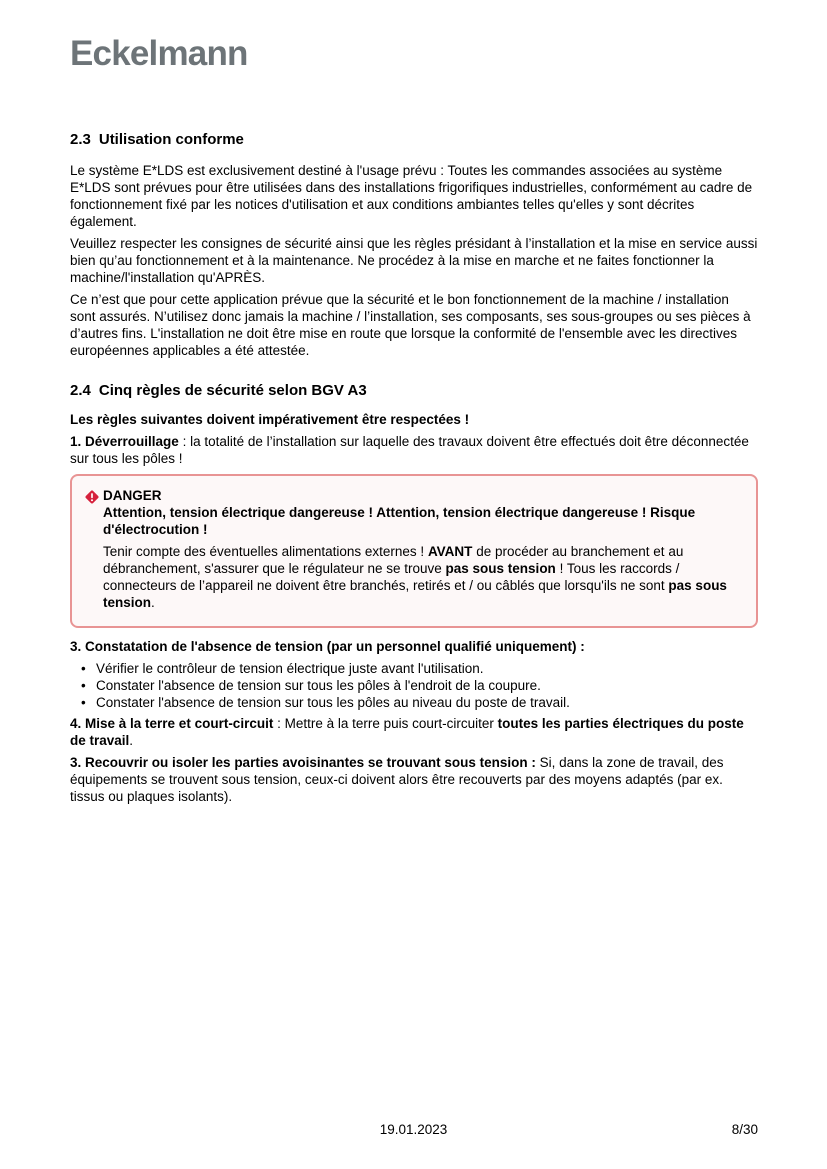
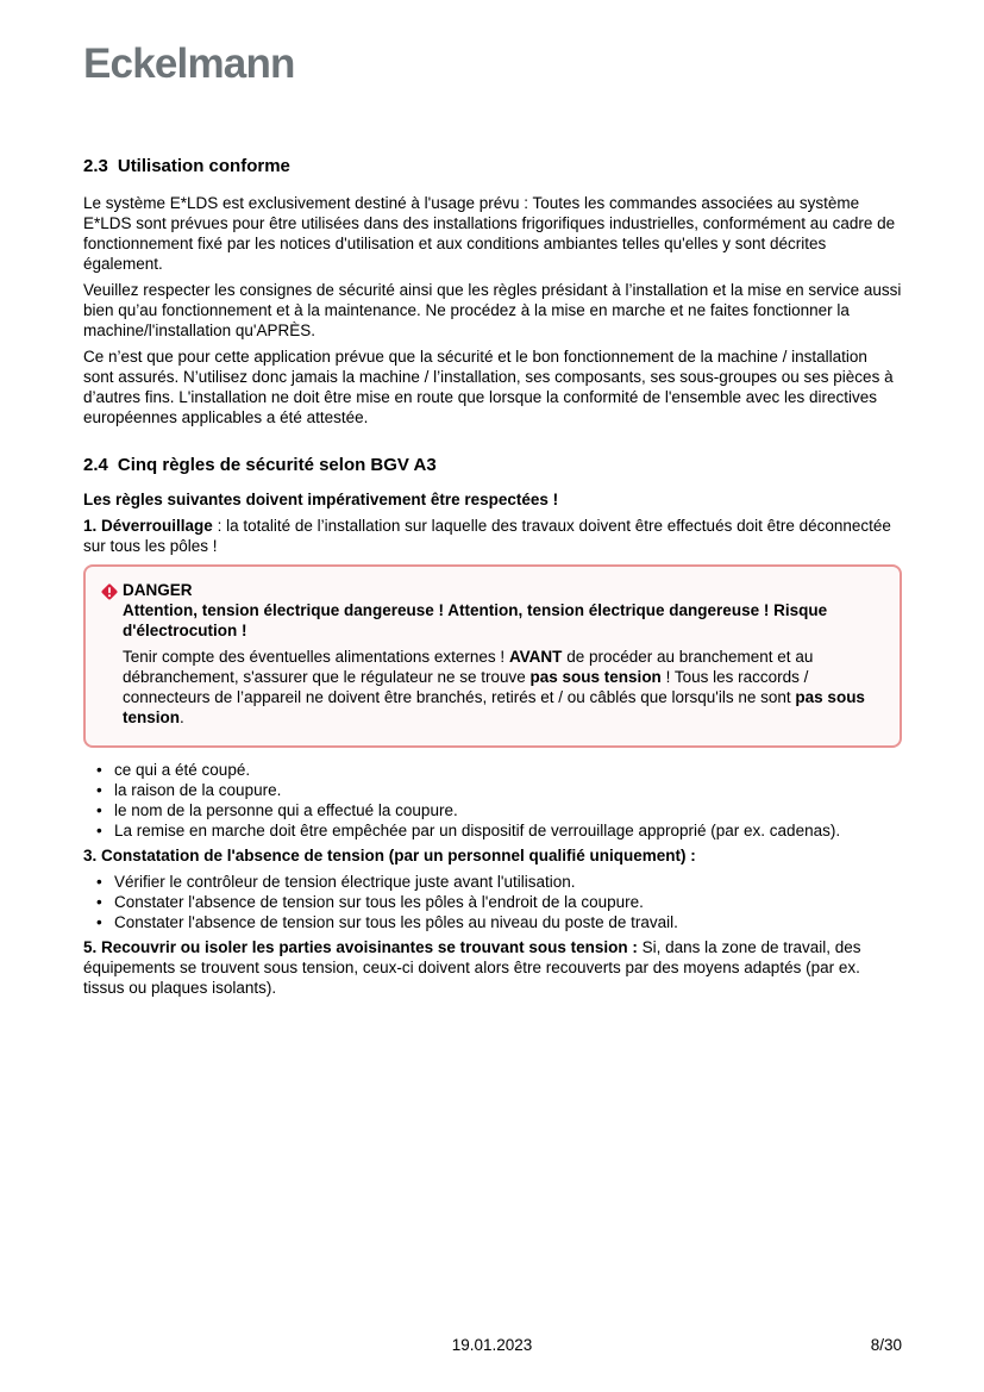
  Eckelmann
  2.3 Utilisation conforme
  Le système E*LDS est exclusivement destiné à l'usage prévu : Toutes les commandes associées au système E*LDS sont prévues pour être utilisées dans des installations frigorifiques industrielles, conformément au cadre de fonctionnement fixé par les notices d'utilisation et aux conditions ambiantes telles qu'elles y sont décrites également.
  Veuillez respecter les consignes de sécurité ainsi que les règles présidant à l’installation et la mise en service aussi bien qu’au fonctionnement et à la maintenance. Ne procédez à la mise en marche et ne faites fonctionner la machine/l'installation qu'APRÈS.
  Ce n’est que pour cette application prévue que la sécurité et le bon fonctionnement de la machine / installation sont assurés. N’utilisez donc jamais la machine / l’installation, ses composants, ses sous-groupes ou ses pièces à d’autres fins. L'installation ne doit être mise en route que lorsque la conformité de l'ensemble avec les directives européennes applicables a été attestée.
  2.4 Cinq règles de sécurité selon BGV A3
  Les règles suivantes doivent impérativement être respectées !
  1. Déverrouillage : la totalité de l’installation sur laquelle des travaux doivent être effectués doit être déconnectée sur tous les pôles !
  DANGER
  Attention, tension électrique dangereuse ! Attention, tension électrique dangereuse ! Risque d'électrocution !
  Tenir compte des éventuelles alimentations externes ! AVANT de procéder au branchement et au débranchement, s'assurer que le régulateur ne se trouve pas sous tension ! Tous les raccords / connecteurs de l’appareil ne doivent être branchés, retirés et / ou câblés que lorsqu'ils ne sont pas sous tension.
+ ce qui a été coupé.
+ la raison de la coupure.
+ le nom de la personne qui a effectué la coupure.
+ La remise en marche doit être empêchée par un dispositif de verrouillage approprié (par ex. cadenas).
  3. Constatation de l'absence de tension (par un personnel qualifié uniquement) :
  Vérifier le contrôleur de tension électrique juste avant l'utilisation.
  Constater l'absence de tension sur tous les pôles à l'endroit de la coupure.
  Constater l'absence de tension sur tous les pôles au niveau du poste de travail.
- 4. Mise à la terre et court-circuit : Mettre à la terre puis court-circuiter toutes les parties électriques du poste de travail.
- 3. Recouvrir ou isoler les parties avoisinantes se trouvant sous tension : Si, dans la zone de travail, des équipements se trouvent sous tension, ceux-ci doivent alors être recouverts par des moyens adaptés (par ex. tissus ou plaques isolants).
+ 5. Recouvrir ou isoler les parties avoisinantes se trouvant sous tension : Si, dans la zone de travail, des équipements se trouvent sous tension, ceux-ci doivent alors être recouverts par des moyens adaptés (par ex. tissus ou plaques isolants).
  19.01.2023
  8/30
